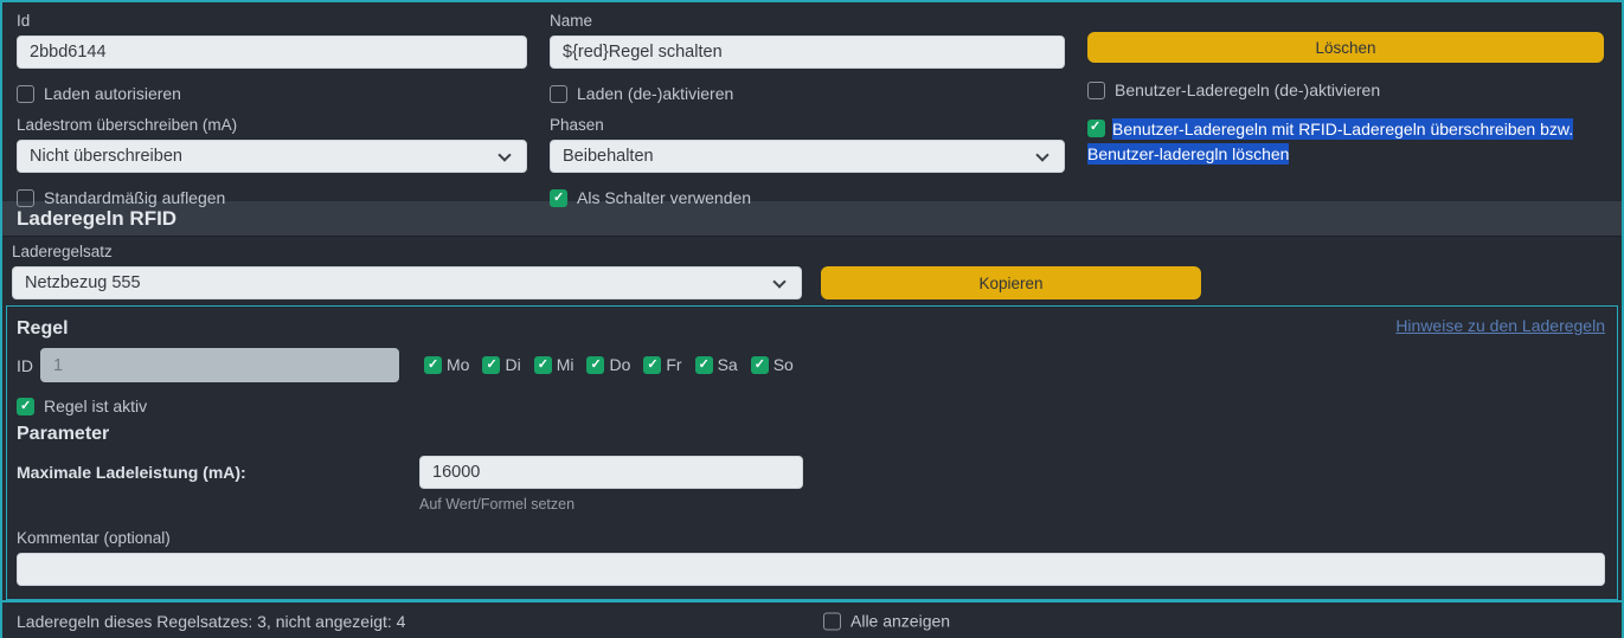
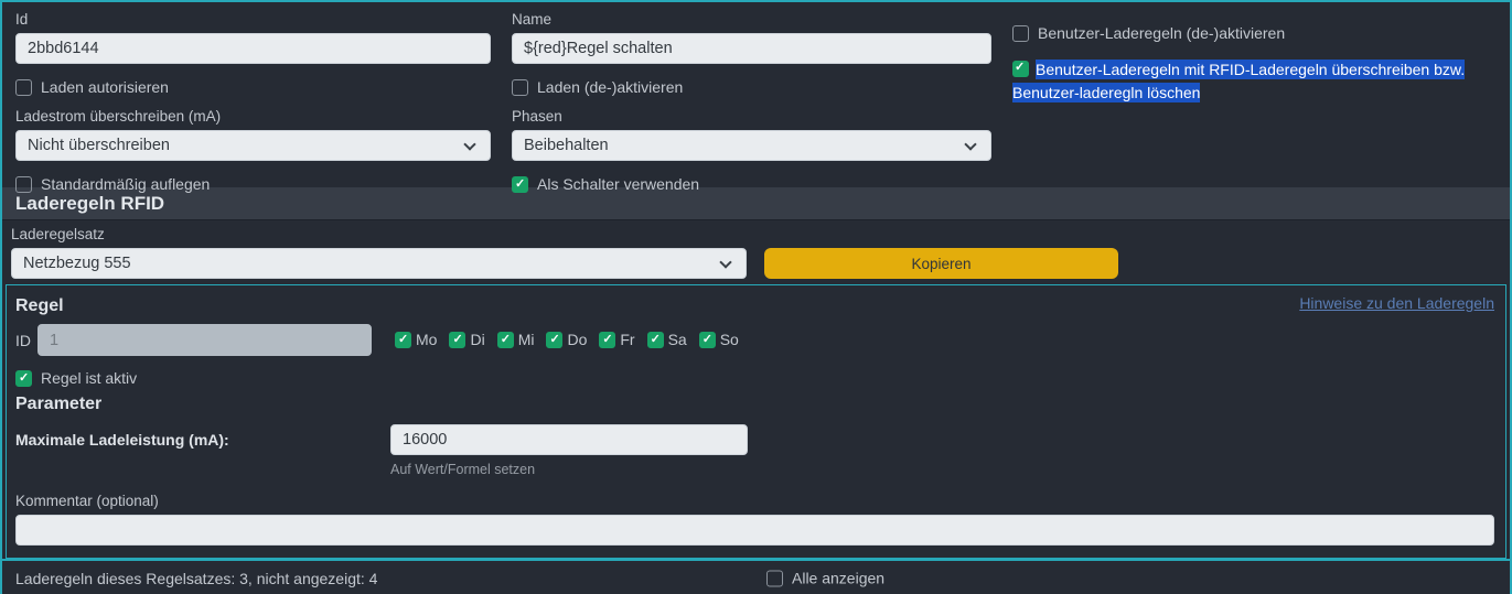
  Id
  2bbd6144
  Laden autorisieren
  Ladestrom überschreiben (mA)
  Nicht überschreiben
  Standardmäßig auflegen
  Name
  ${red}Regel schalten
  Laden (de-)aktivieren
  Phasen
  Beibehalten
  Als Schalter verwenden
- Löschen
  Benutzer-Laderegeln (de-)aktivieren
  Benutzer-Laderegeln mit RFID-Laderegeln überschreiben bzw. Benutzer-laderegln löschen
  Laderegeln RFID
  Laderegelsatz
  Netzbezug 555
  Kopieren
  Hinweise zu den Laderegeln
  Regel
  ID
  1
  Mo
  Di
  Mi
  Do
  Fr
  Sa
  So
  Regel ist aktiv
  Parameter
  Maximale Ladeleistung (mA):
  16000
  Auf Wert/Formel setzen
  Kommentar (optional)
  Laderegeln dieses Regelsatzes: 3, nicht angezeigt: 4
  Alle anzeigen
